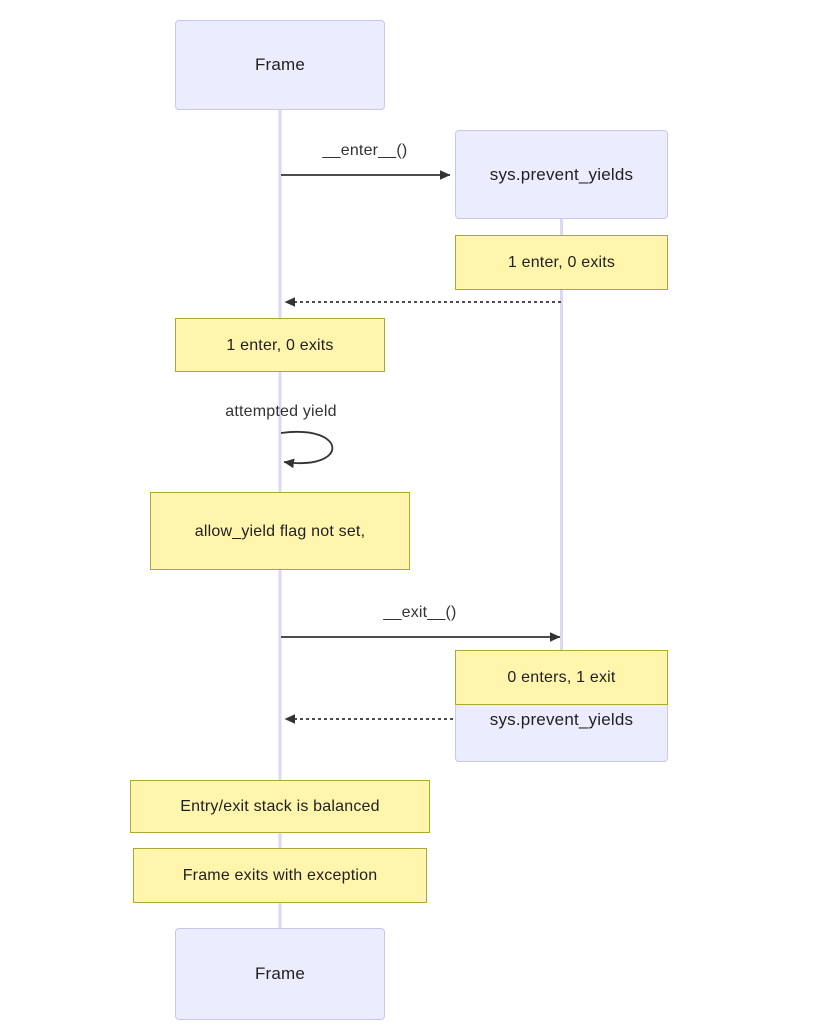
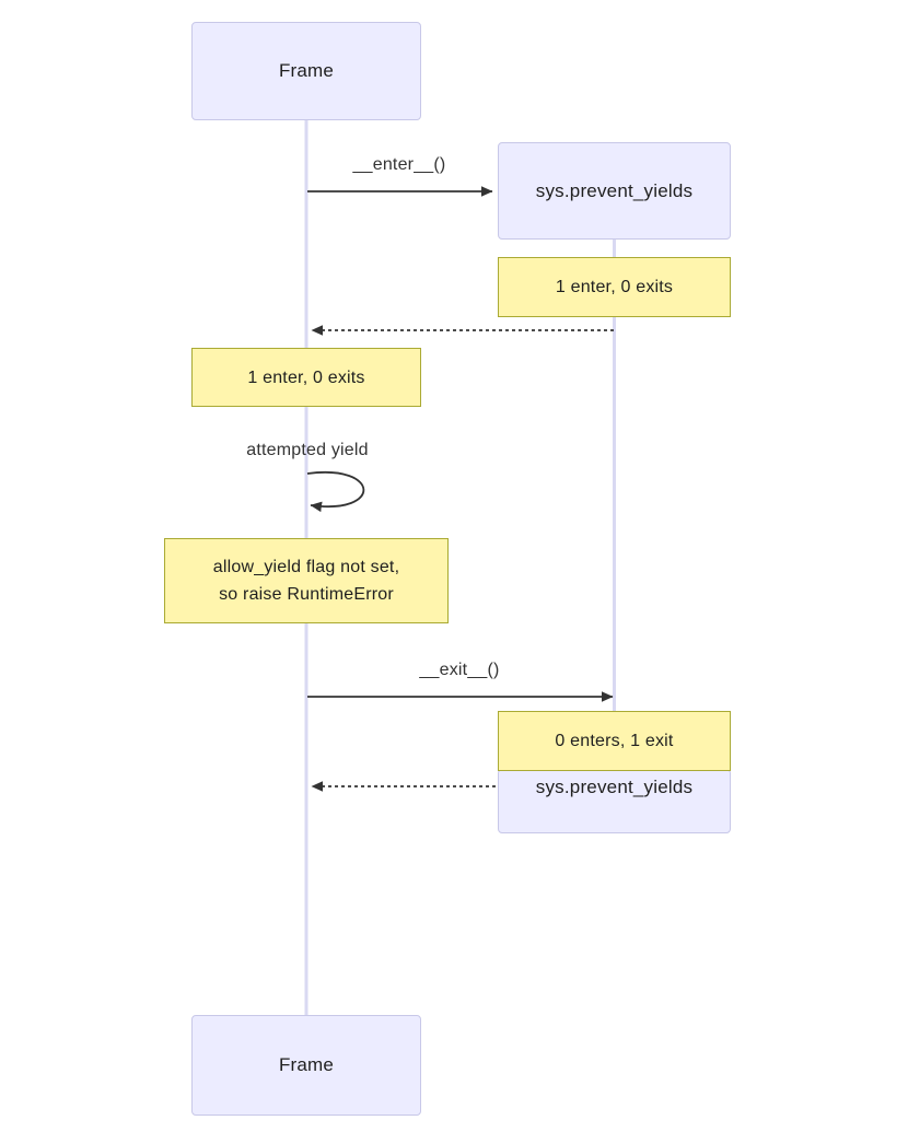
  Frame
  sys.prevent_yields
  sys.prevent_yields
  Frame
  1 enter, 0 exits
  1 enter, 0 exits
  allow_yield flag not set,
+ so raise RuntimeError
  0 enters, 1 exit
- Entry/exit stack is balanced
- Frame exits with exception
  __enter__()
  attempted yield
  __exit__()
